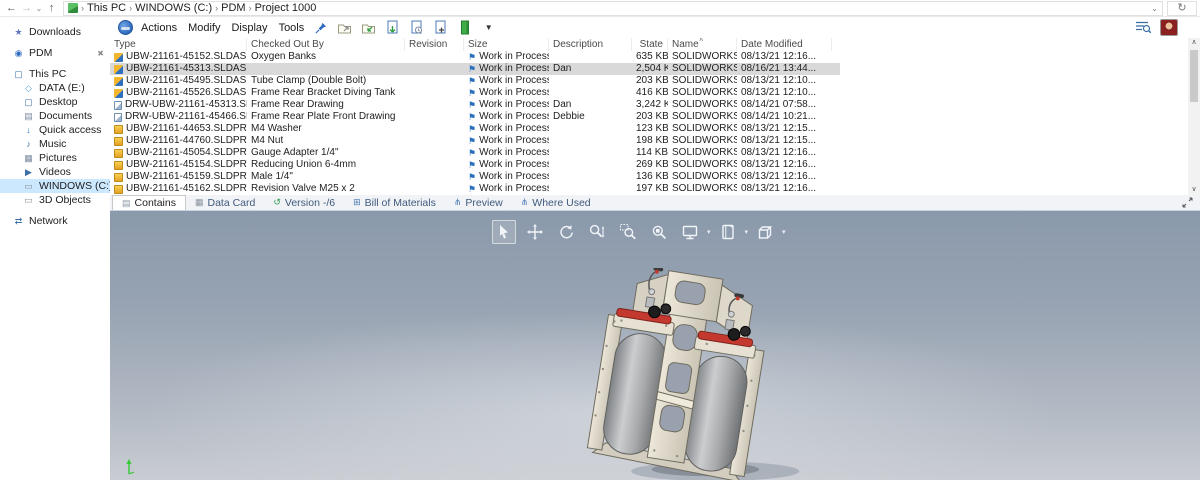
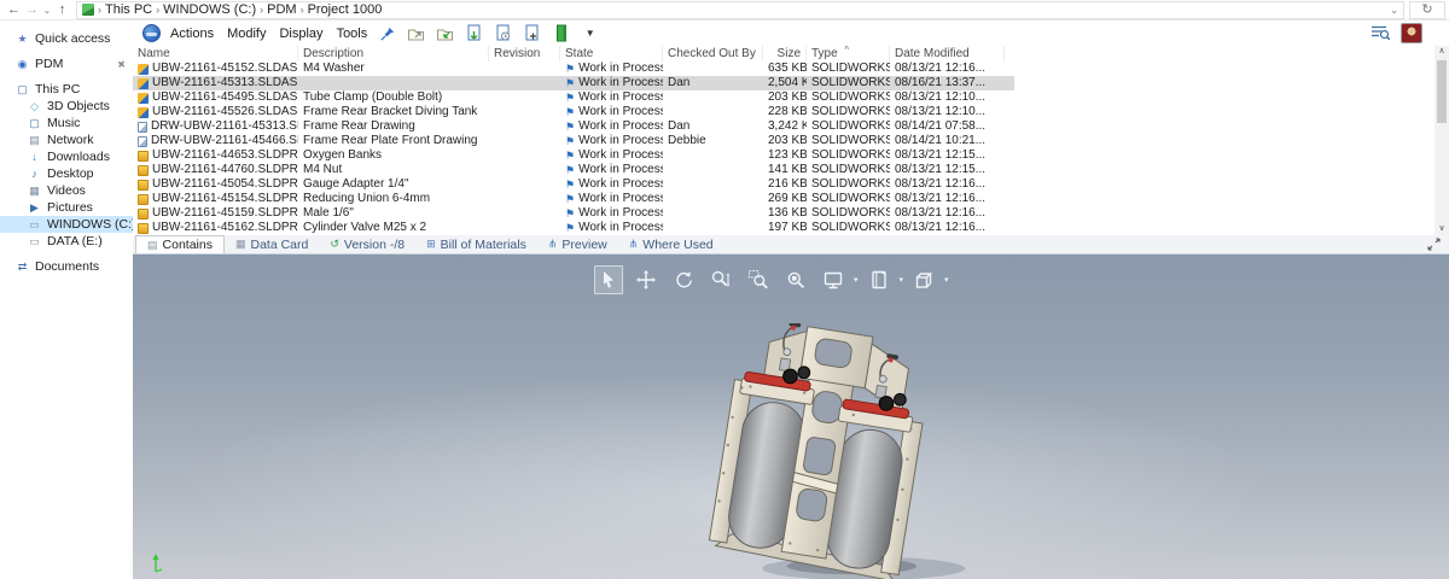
  ←
  →
  ⌄
  ↑
  ›
  This PC
  ›
  WINDOWS (C:)
  ›
  PDM
  ›
  Project 1000
  ⌄
  ↻
  ★
- Downloads
+ Quick access
  ◉
  PDM
  ▢
  This PC
  ◇
- DATA (E:)
+ 3D Objects
  ▢
- Desktop
+ Music
  ▤
- Documents
+ Network
  ↓
- Quick access
+ Downloads
  ♪
- Music
+ Desktop
  ▦
- Pictures
+ Videos
  ▶
- Videos
+ Pictures
  ▭
  WINDOWS (C:
  ▭
- 3D Objects
+ DATA (E:)
  ⇄
- Network
+ Documents
  Actions
  Modify
  Display
  Tools
  ▼
- Type
+ Name
- Checked Out By
+ Description
  Revision
- Size
+ State
- Description
+ Checked Out By
- State
+ Size
- Name
+ Type
  Date Modified
  UBW-21161-45152.SLDAS
- Oxygen Banks
+ M4 Washer
  ⚑
  Work in Proces
  635 KB
  SOLIDWORKS
  08/13/21 12:16...
  UBW-21161-45313.SLDAS
  ⚑
  Work in Proces
  Dan
  2,504 K
  SOLIDWORKS
- 08/16/21 13:44...
+ 08/16/21 13:37...
  UBW-21161-45495.SLDAS
  Tube Clamp (Double Bolt)
  ⚑
  Work in Proces
  203 KB
  SOLIDWORKS
  08/13/21 12:10...
  UBW-21161-45526.SLDAS
  Frame Rear Bracket Diving Tank
  ⚑
  Work in Proces
- 416 KB
+ 228 KB
  SOLIDWORKS
  08/13/21 12:10...
  DRW-UBW-21161-45313.S
  Frame Rear Drawing
  ⚑
  Work in Proces
  Dan
  3,242 K
  SOLIDWORKS
  08/14/21 07:58...
  DRW-UBW-21161-45466.S
  Frame Rear Plate Front Drawing
  ⚑
  Work in Proces
  Debbie
  203 KB
  SOLIDWORKS
  08/14/21 10:21...
  UBW-21161-44653.SLDPR
- M4 Washer
+ Oxygen Banks
  ⚑
  Work in Proces
  123 KB
  SOLIDWORKS
  08/13/21 12:15...
  UBW-21161-44760.SLDPR
  M4 Nut
  ⚑
  Work in Proces
- 198 KB
+ 141 KB
  SOLIDWORKS
  08/13/21 12:15...
  UBW-21161-45054.SLDPR
  Gauge Adapter 1/4"
  ⚑
  Work in Proces
- 114 KB
+ 216 KB
  SOLIDWORKS
  08/13/21 12:16...
  UBW-21161-45154.SLDPR
  Reducing Union 6-4mm
  ⚑
  Work in Proces
  269 KB
  SOLIDWORKS
  08/13/21 12:16...
  UBW-21161-45159.SLDPR
- Male 1/4"
+ Male 1/6"
  ⚑
  Work in Proces
  136 KB
  SOLIDWORKS
  08/13/21 12:16...
  UBW-21161-45162.SLDPR
- Revision Valve M25 x 2
+ Cylinder Valve M25 x 2
  ⚑
  Work in Proces
  197 KB
  SOLIDWORKS
  08/13/21 12:16...
  ▤
  Contains
  ▦
  Data Card
  ↺
- Version -/6
+ Version -/8
  ⊞
  Bill of Materials
  ⋔
  Preview
  ⋔
  Where Used
